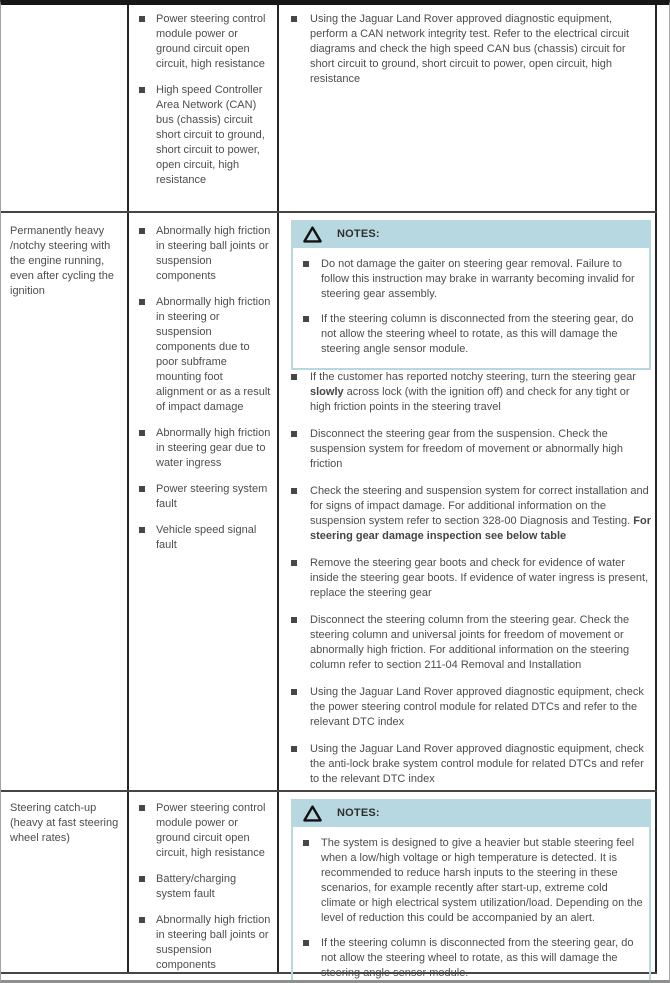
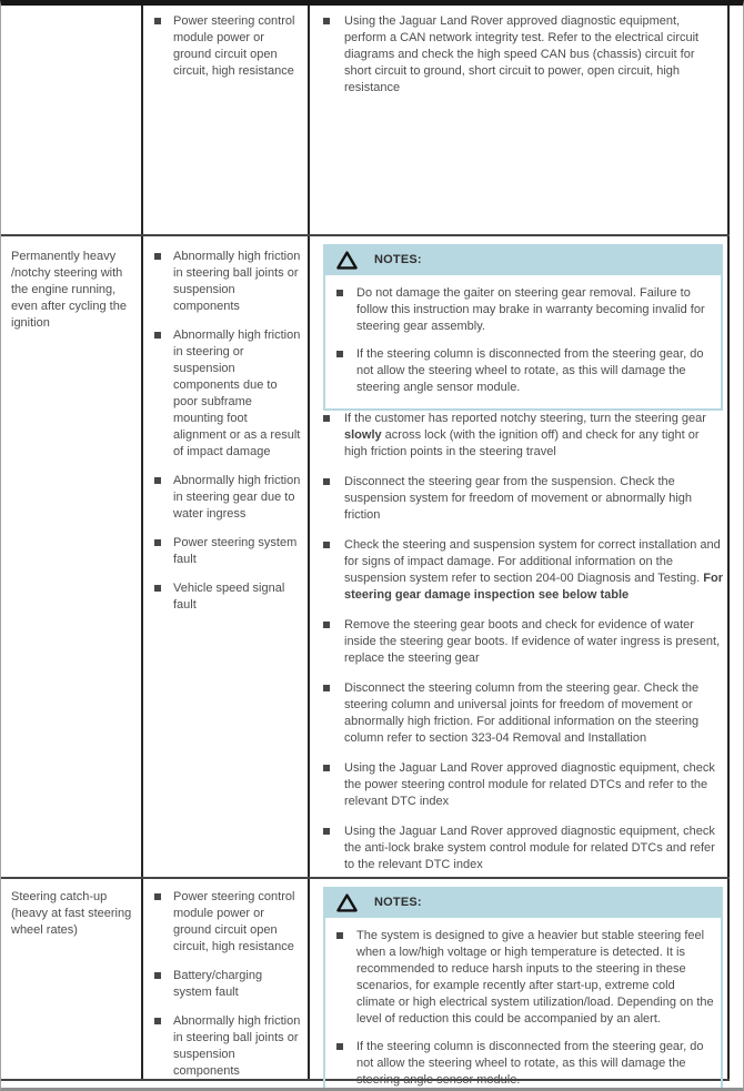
  Power steering control module power or ground circuit open circuit, high resistance
- High speed Controller Area Network (CAN) bus (chassis) circuit short circuit to ground, short circuit to power, open circuit, high resistance
  Using the Jaguar Land Rover approved diagnostic equipment, perform a CAN network integrity test. Refer to the electrical circuit diagrams and check the high speed CAN bus (chassis) circuit for short circuit to ground, short circuit to power, open circuit, high resistance
  Permanently heavy /notchy steering with the engine running, even after cycling the ignition
  Abnormally high friction in steering ball joints or suspension components
  Abnormally high friction in steering or suspension components due to poor subframe mounting foot alignment or as a result of impact damage
  Abnormally high friction in steering gear due to water ingress
  Power steering system fault
  Vehicle speed signal fault
  NOTES:
  Do not damage the gaiter on steering gear removal. Failure to follow this instruction may brake in warranty becoming invalid for steering gear assembly.
  If the steering column is disconnected from the steering gear, do not allow the steering wheel to rotate, as this will damage the steering angle sensor module.
  If the customer has reported notchy steering, turn the steering gear slowly across lock (with the ignition off) and check for any tight or high friction points in the steering travel
  Disconnect the steering gear from the suspension. Check the suspension system for freedom of movement or abnormally high friction
- Check the steering and suspension system for correct installation and for signs of impact damage. For additional information on the suspension system refer to section 328-00 Diagnosis and Testing. For steering gear damage inspection see below table
+ Check the steering and suspension system for correct installation and for signs of impact damage. For additional information on the suspension system refer to section 204-00 Diagnosis and Testing. For steering gear damage inspection see below table
  Remove the steering gear boots and check for evidence of water inside the steering gear boots. If evidence of water ingress is present, replace the steering gear
- Disconnect the steering column from the steering gear. Check the steering column and universal joints for freedom of movement or abnormally high friction. For additional information on the steering column refer to section 211-04 Removal and Installation
+ Disconnect the steering column from the steering gear. Check the steering column and universal joints for freedom of movement or abnormally high friction. For additional information on the steering column refer to section 323-04 Removal and Installation
  Using the Jaguar Land Rover approved diagnostic equipment, check the power steering control module for related DTCs and refer to the relevant DTC index
  Using the Jaguar Land Rover approved diagnostic equipment, check the anti-lock brake system control module for related DTCs and refer to the relevant DTC index
  Steering catch-up (heavy at fast steering wheel rates)
  Power steering control module power or ground circuit open circuit, high resistance
  Battery/charging system fault
  Abnormally high friction in steering ball joints or suspension components
  NOTES:
  The system is designed to give a heavier but stable steering feel when a low/high voltage or high temperature is detected. It is recommended to reduce harsh inputs to the steering in these scenarios, for example recently after start-up, extreme cold climate or high electrical system utilization/load. Depending on the level of reduction this could be accompanied by an alert.
  If the steering column is disconnected from the steering gear, do not allow the steering wheel to rotate, as this will damage the steering angle sensor module.
